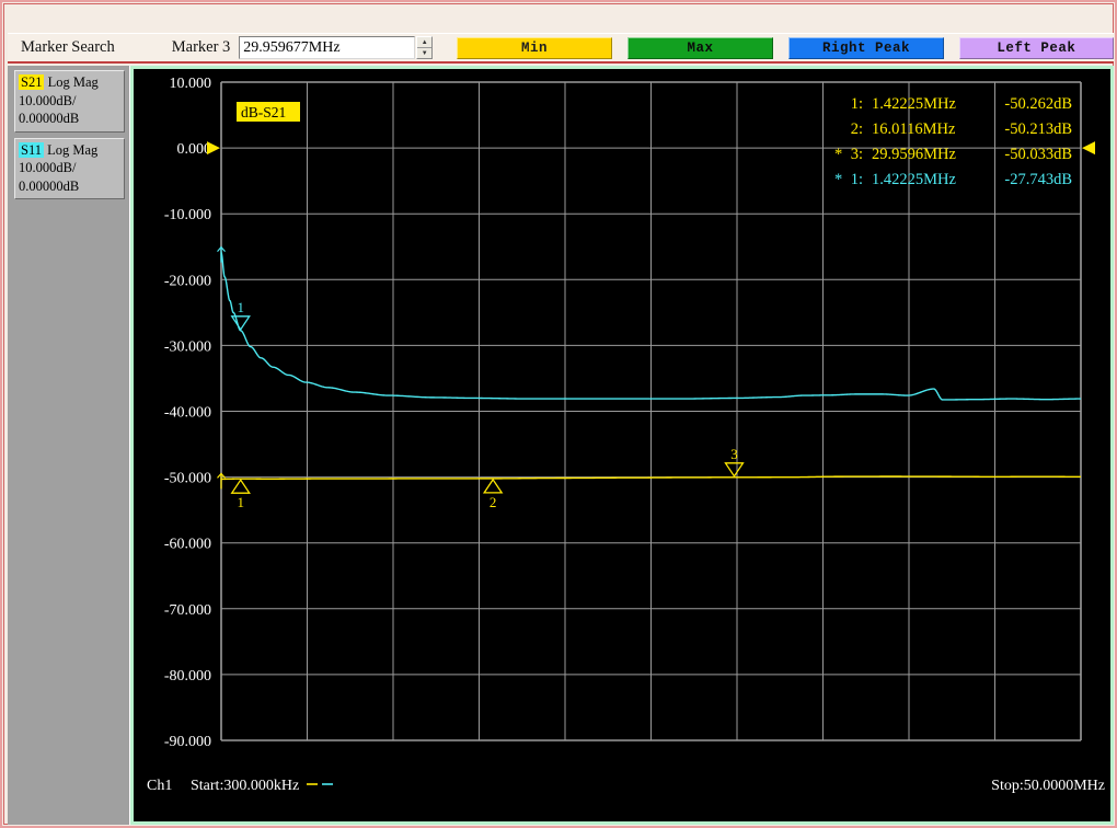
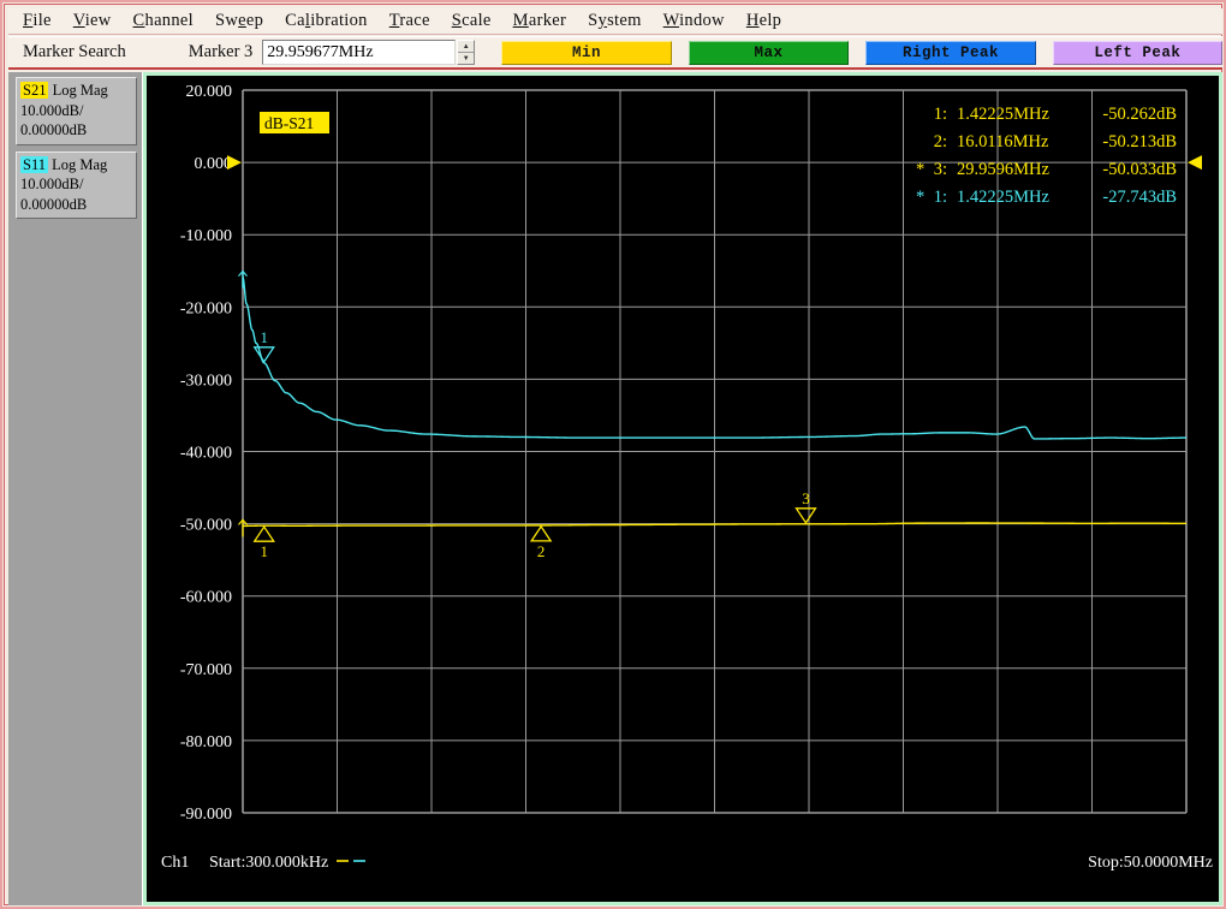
+ File
+ View
+ Channel
+ Sweep
+ Calibration
+ Trace
+ Scale
+ Marker
+ System
+ Window
+ Help
  Marker Search
  Marker 3
  29.959677MHz
  Min
  Max
  Right Peak
  Left Peak
  S21 Log Mag
  10.000dB/
  0.00000dB
  S11 Log Mag
  10.000dB/
  0.00000dB
- 10.000
+ 20.000
  0.00
  -10.000
  -20.000
  -30.000
  -40.000
  -50.000
  -60.000
  -70.000
  -80.000
  -90.000
  dB-S21
  1
  2
  3
  1
  1:
  1.42225MHz
  -50.262dB
  2:
  16.0116MHz
  -50.213dB
  *
  3:
  29.9596MHz
  -50.033dB
  *
  1:
  1.42225MHz
  -27.743dB
  Ch1
  Start:300.000kHz
  Stop:50.0000MHz
